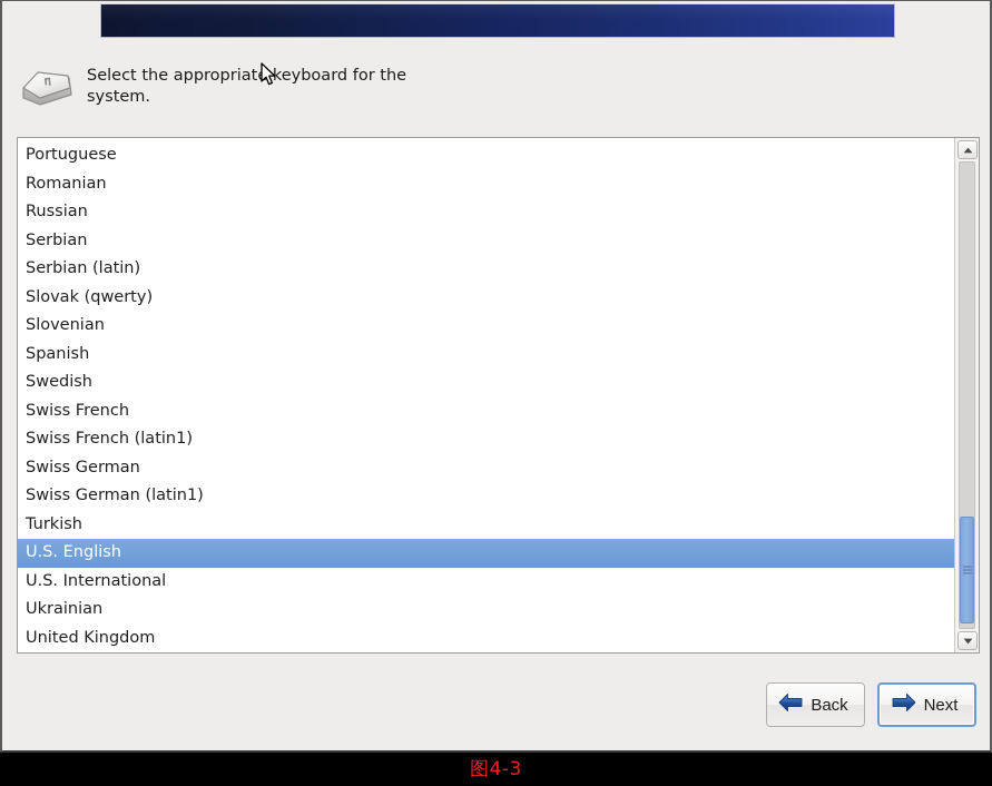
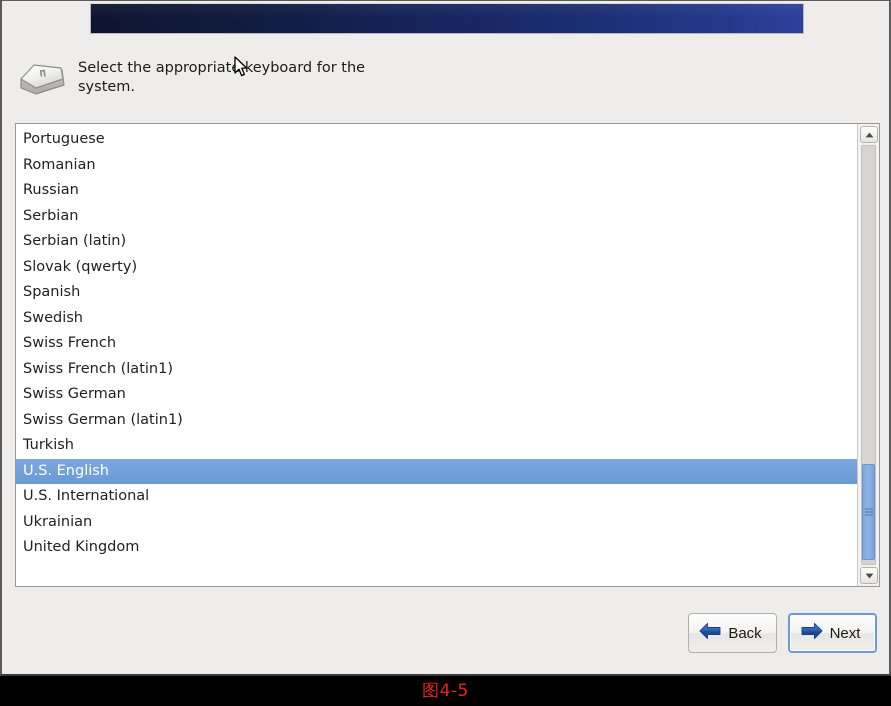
  Select the appropriat keyboard for the system.
  Portuguese
  Romanian
  Russian
  Serbian
  Serbian (latin)
  Slovak (qwerty)
- Slovenian
  Spanish
  Swedish
  Swiss French
  Swiss French (latin1)
  Swiss German
  Swiss German (latin1)
  Turkish
  U.S. English
  U.S. International
  Ukrainian
  United Kingdom
  Back
  Next
- 图4-3
+ 图4-5
